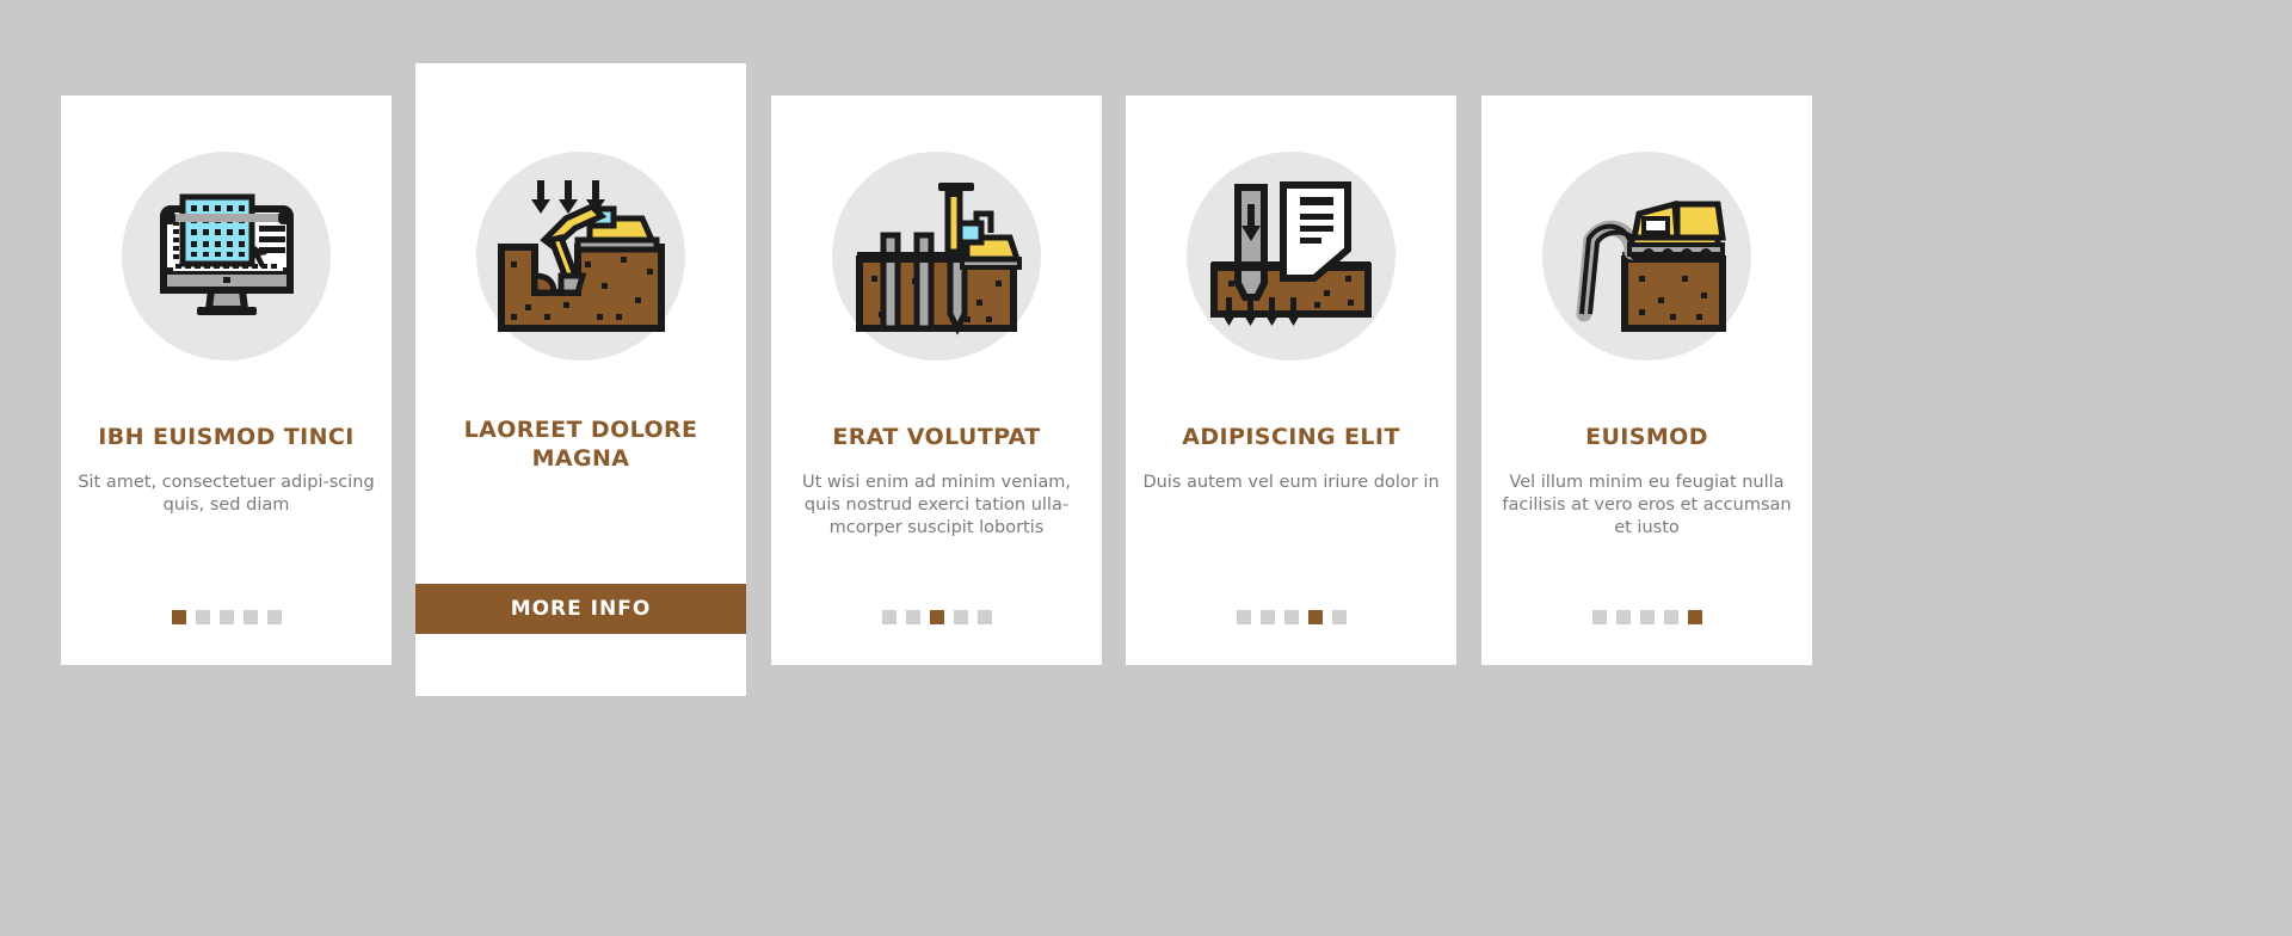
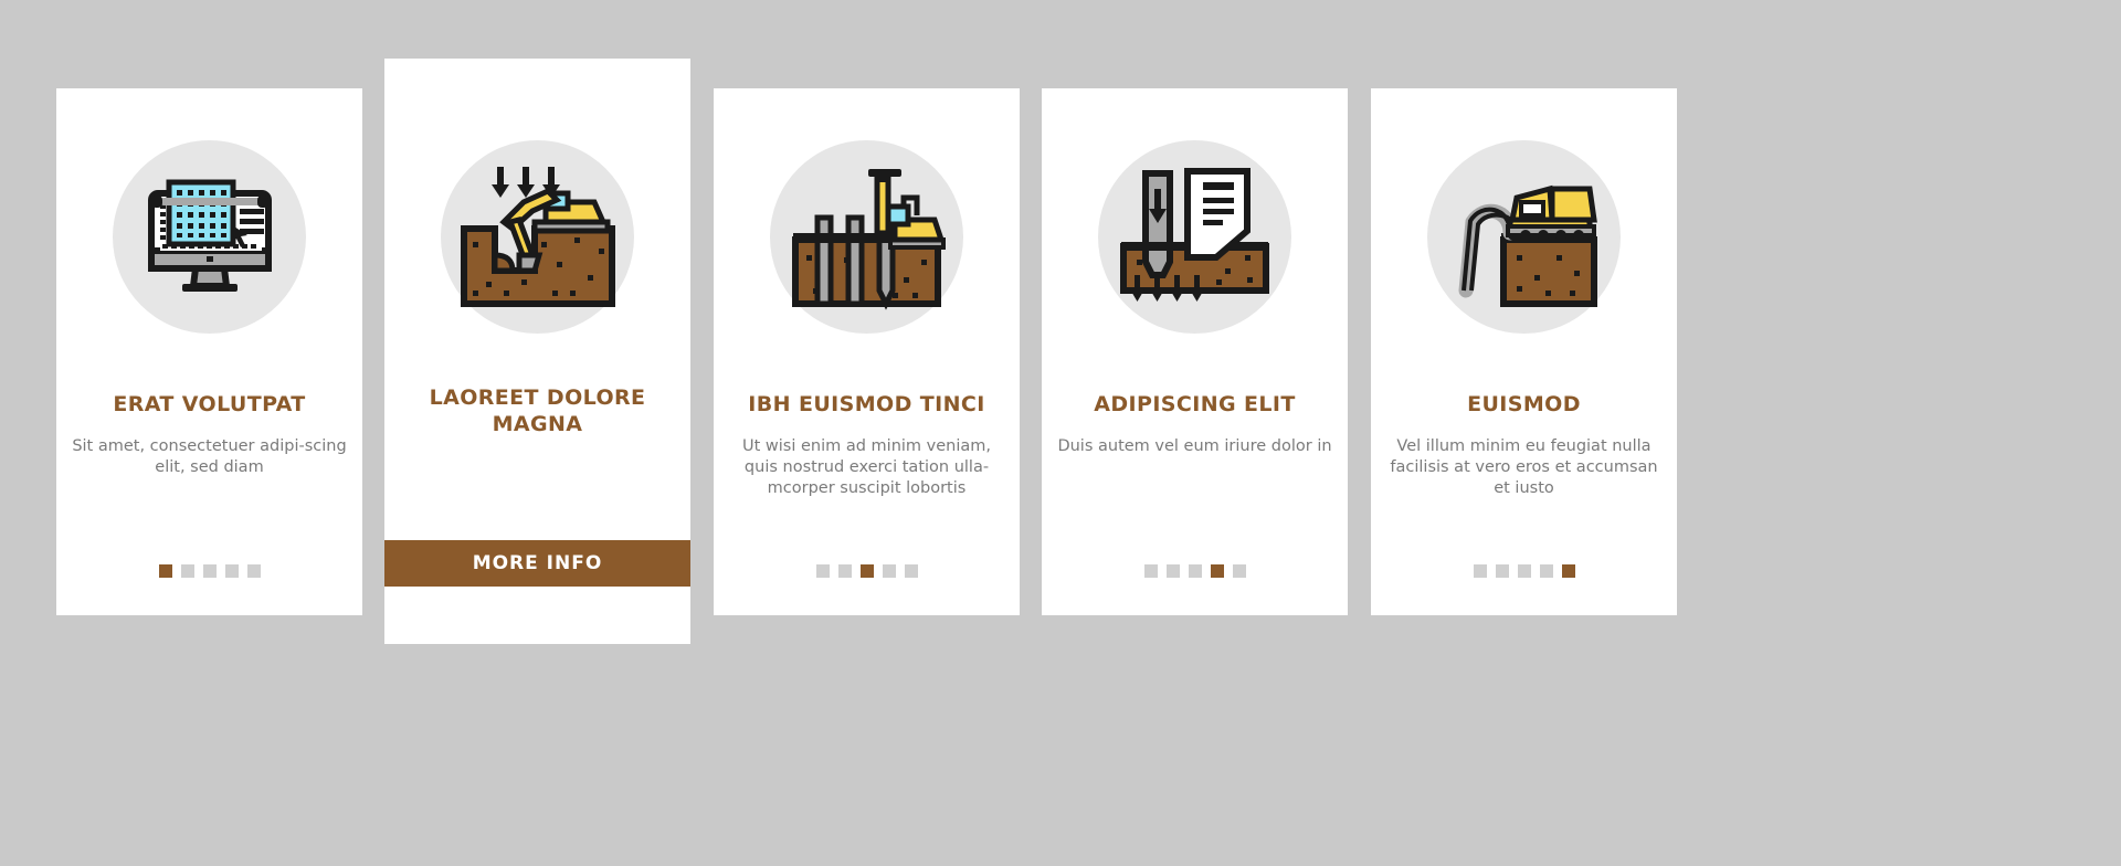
- IBH EUISMOD TINCI
+ ERAT VOLUTPAT
- Sit amet, consectetuer adipi-scing quis, sed diam
+ Sit amet, consectetuer adipi-scing elit, sed diam
  LAOREET DOLORE MAGNA
  MORE INFO
- ERAT VOLUTPAT
+ IBH EUISMOD TINCI
  Ut wisi enim ad minim veniam, quis nostrud exerci tation ulla-mcorper suscipit lobortis
  ADIPISCING ELIT
  Duis autem vel eum iriure dolor in
  EUISMOD
  Vel illum minim eu feugiat nulla facilisis at vero eros et accumsan et iusto
